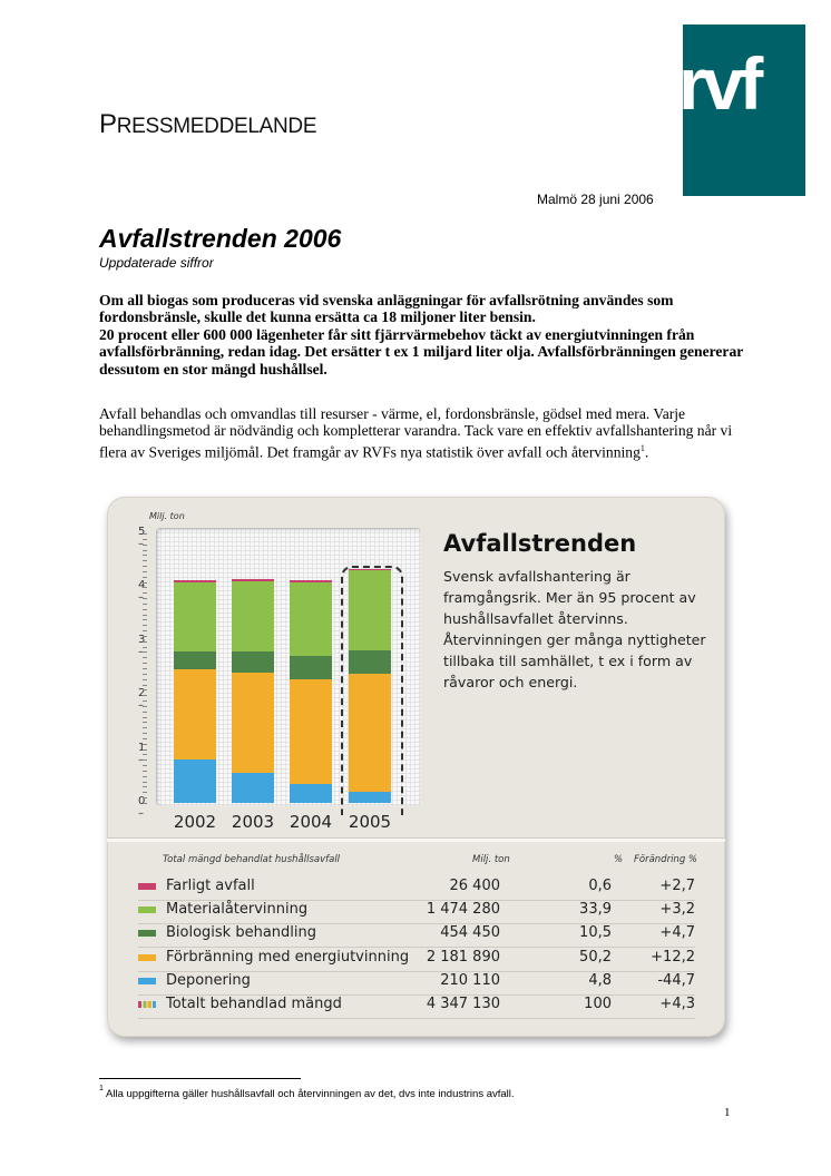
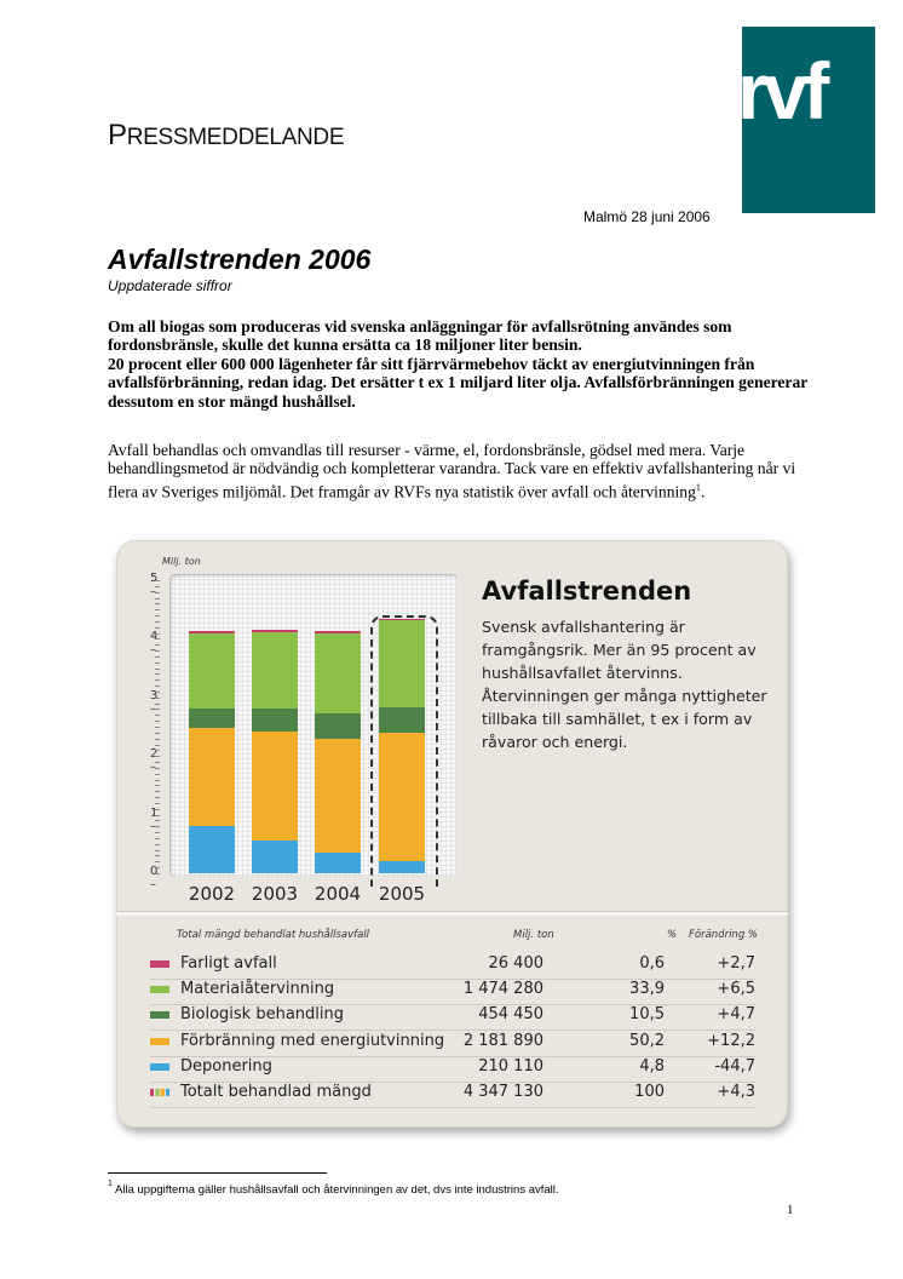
  PRESSMEDDELANDE
  rvf
  Malmö 28 juni 2006
  Avfallstrenden 2006
  Uppdaterade siffror
  Om all biogas som produceras vid svenska anläggningar för avfallsrötning användes som fordonsbränsle, skulle det kunna ersätta ca 18 miljoner liter bensin.
  20 procent eller 600 000 lägenheter får sitt fjärrvärmebehov täckt av energiutvinningen från avfallsförbränning, redan idag. Det ersätter t ex 1 miljard liter olja. Avfallsförbränningen genererar dessutom en stor mängd hushållsel.
  Avfall behandlas och omvandlas till resurser - värme, el, fordonsbränsle, gödsel med mera. Varje behandlingsmetod är nödvändig och kompletterar varandra. Tack vare en effektiv avfallshantering når vi flera av Sveriges miljömål. Det framgår av RVFs nya statistik över avfall och återvinning1.
  Milj. ton
  0 –
  1 –
  2 –
  3 –
  4 –
  5 –
  2002
  2003
  2004
  2005
  Avfallstrenden
  Svensk avfallshantering är framgångsrik. Mer än 95 procent av hushållsavfallet återvinns. Återvinningen ger många nyttigheter tillbaka till samhället, t ex i form av råvaror och energi.
  Total mängd behandlat hushållsavfall
  Milj. ton
  %
  Förändring %
  Farligt avfall
  26 400
  0,6
  +2,7
  Materialåtervinning
  1 474 280
  33,9
- +3,2
+ +6,5
  Biologisk behandling
  454 450
  10,5
  +4,7
  Förbränning med energiutvinning
  2 181 890
  50,2
  +12,2
  Deponering
  210 110
  4,8
  -44,7
  Totalt behandlad mängd
  4 347 130
  100
  +4,3
  Alla uppgifterna gäller hushållsavfall och återvinningen av det, dvs inte industrins avfall.
  1
